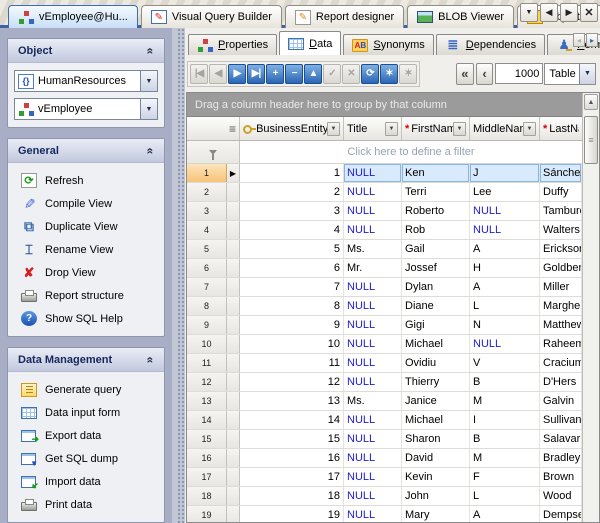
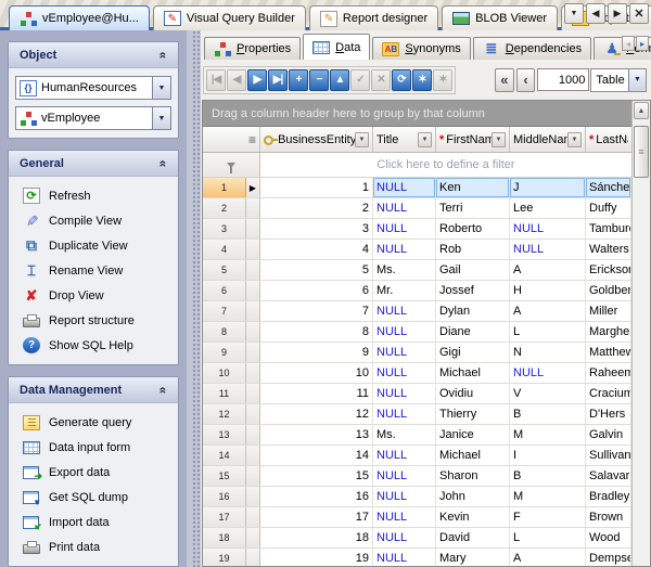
  vEmployee@Hu...
  Visual Query Builder
  Report designer
  BLOB Viewer
  Object
  HumanResources
  vEmployee
  General
  Refresh
  Compile View
  Duplicate View
  Rename View
  Drop View
  Report structure
  Show SQL Help
  Data Management
  Generate query
  Data input form
  Export data
  Get SQL dump
  Import data
  Print data
  Properties
  Data
  Synonyms
  Dependencies
  |◀
  ◀
  ▶
  ▶|
  +
  −
  ▲
  ✓
  ✕
  ⟳
  ✶
  ✶
  1000
  Table
  Drag a column header here to group by that column
  BusinessEntity
  Title
  FirstNam
  MiddleNa
  Click here to define a filter
  1
  1
  NULL
  Ken
  J
  Sánche
  2
  2
  NULL
  Terri
  Lee
  Duffy
  3
  3
  NULL
  Roberto
  NULL
  4
  4
  NULL
  Rob
  NULL
  Walters
  5
  5
  Ms.
  Gail
  A
  Erickso
  6
  6
  Mr.
  Jossef
  H
  Goldber
  7
  7
  NULL
  Dylan
  A
  Miller
  8
  8
  NULL
  Diane
  L
  Marghe
  9
  9
  NULL
  Gigi
  N
  Matthew
  10
  10
  NULL
  Michael
  NULL
  Raheem
  11
  11
  NULL
  Ovidiu
  V
  Cracium
  12
  12
  NULL
  Thierry
  B
  D'Hers
  13
  13
  Ms.
  Janice
  M
  Galvin
  14
  14
  NULL
  Michael
  I
  Sullivan
  15
  15
  NULL
  Sharon
  B
  Salavar
  16
  16
  NULL
- David
+ John
  M
  Bradley
  17
  17
  NULL
  Kevin
  F
  Brown
  18
  18
  NULL
- John
+ David
  L
  Wood
  19
  19
  NULL
  Mary
  A
  Dempse
